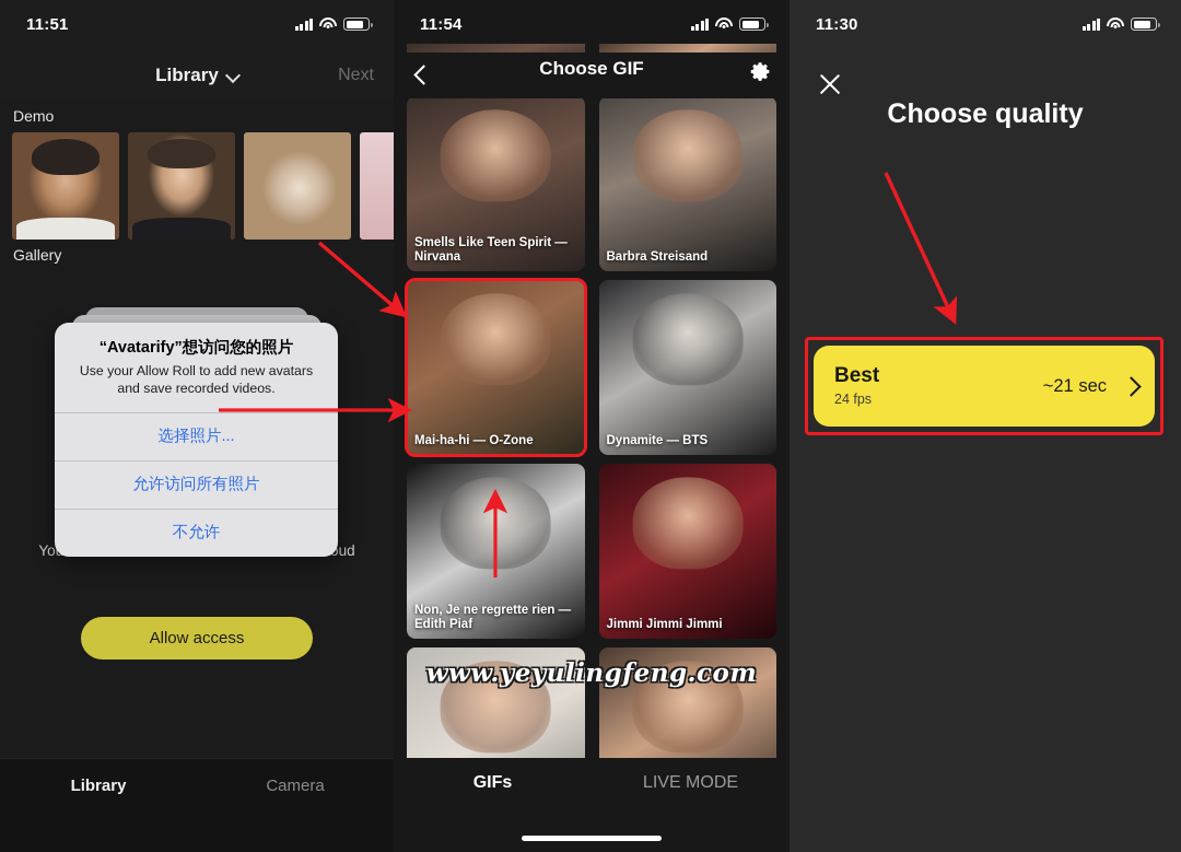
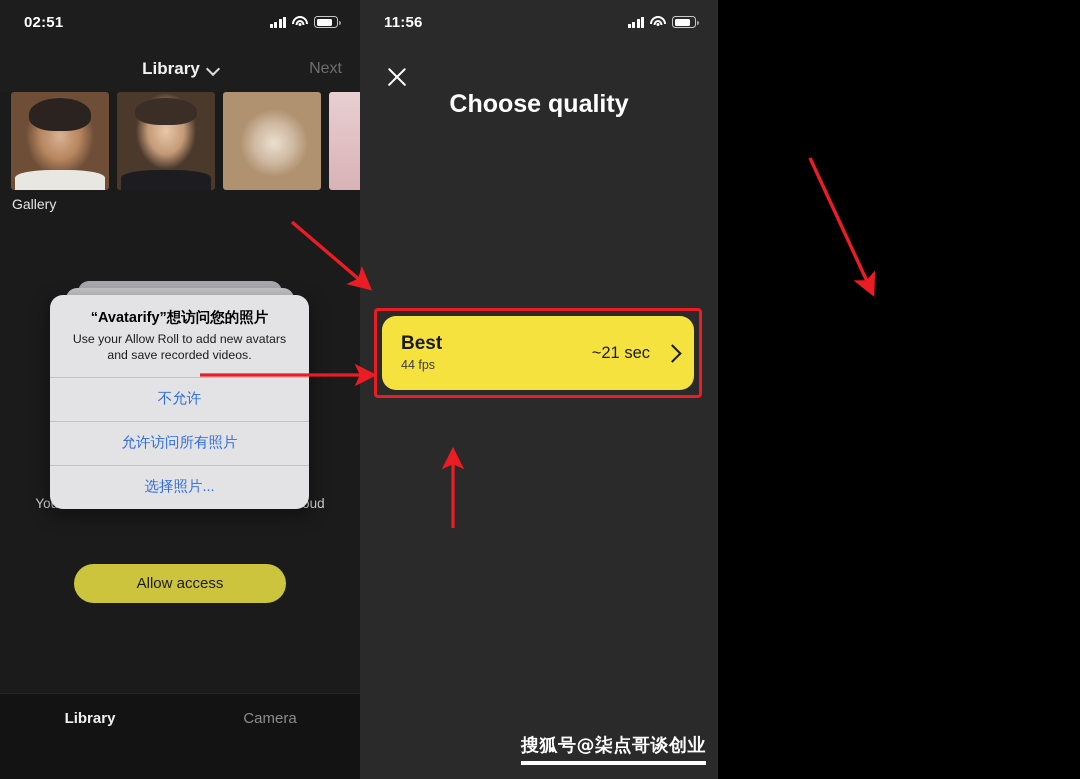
- 11:51
+ 02:51
  Library
  Next
- Demo
  Gallery
  Allow access
  “Avatarify”想访问您的照片
  Use your Allow Roll to add new avatars and save recorded videos.
- 选择照片...
+ 不允许
  允许访问所有照片
- 不允许
+ 选择照片...
  Library
  Camera
- 11:54
- Smells Like Teen Spirit — Nirvana
- Barbra Streisand
- Mai-ha-hi — O-Zone
- Dynamite — BTS
- Non, Je ne regrette rien — Edith Piaf
- Jimmi Jimmi Jimmi
- Choose GIF
- www.yeyulingfeng.com
- GIFs
- LIVE MODE
- 11:30
+ 11:56
  Choose quality
  Best
- 24 fps
+ 44 fps
  ~21 sec
+ 搜狐号@柒点哥谈创业
